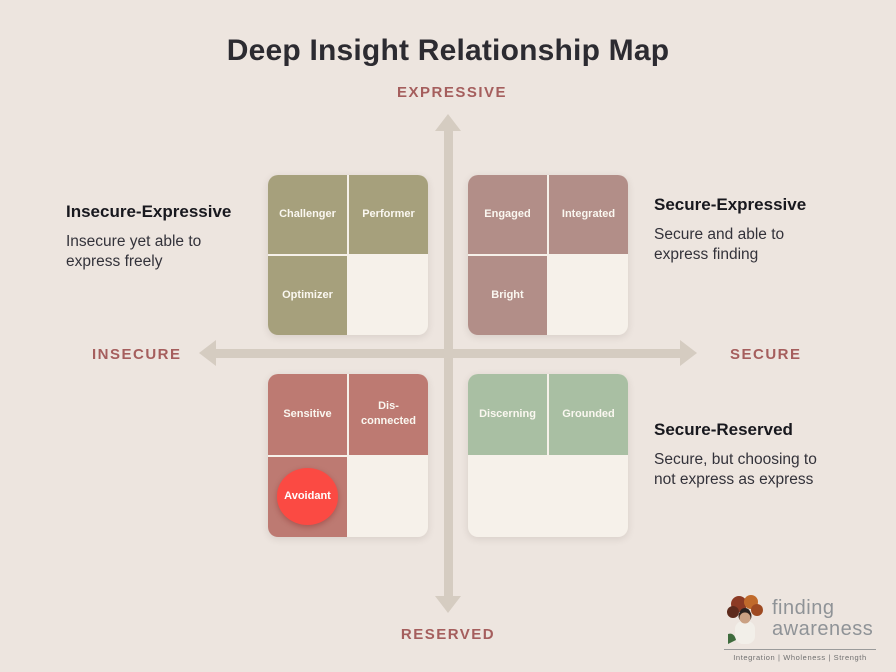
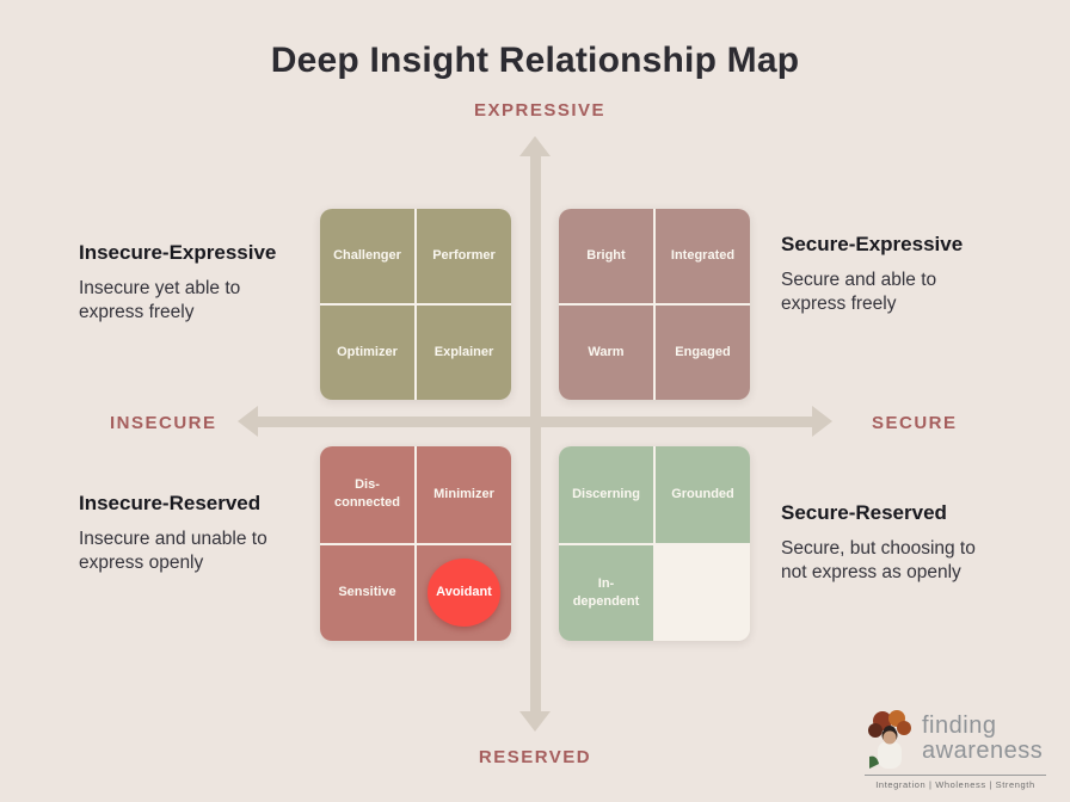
  Deep Insight Relationship Map
  EXPRESSIVE
  RESERVED
  INSECURE
  SECURE
  Challenger
  Performer
  Optimizer
+ Explainer
- Engaged
+ Bright
  Integrated
+ Warm
- Bright
+ Engaged
- Sensitive
+ Dis-connected
+ Minimizer
- Dis-connected
+ Sensitive
  Avoidant
  Discerning
  Grounded
+ In-dependent
  Insecure-Expressive
  Insecure yet able to express freely
  Secure-Expressive
- Secure and able to express finding
+ Secure and able to express freely
+ Insecure-Reserved
+ Insecure and unable to express openly
  Secure-Reserved
- Secure, but choosing to not express as express
+ Secure, but choosing to not express as openly
  finding
  awareness
  Integration | Wholeness | Strength
